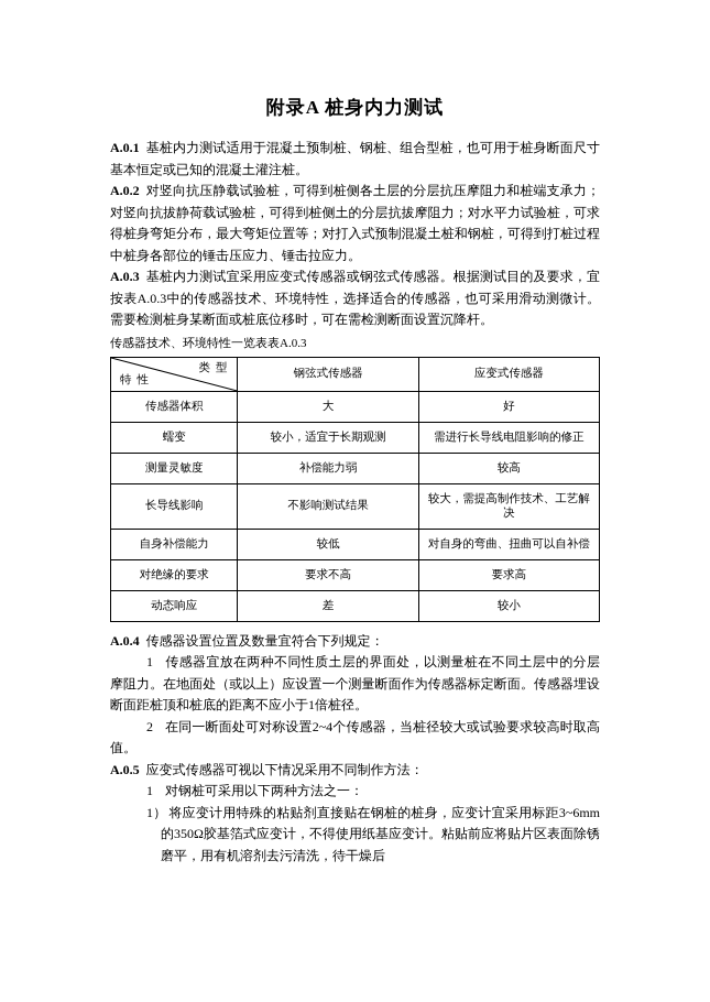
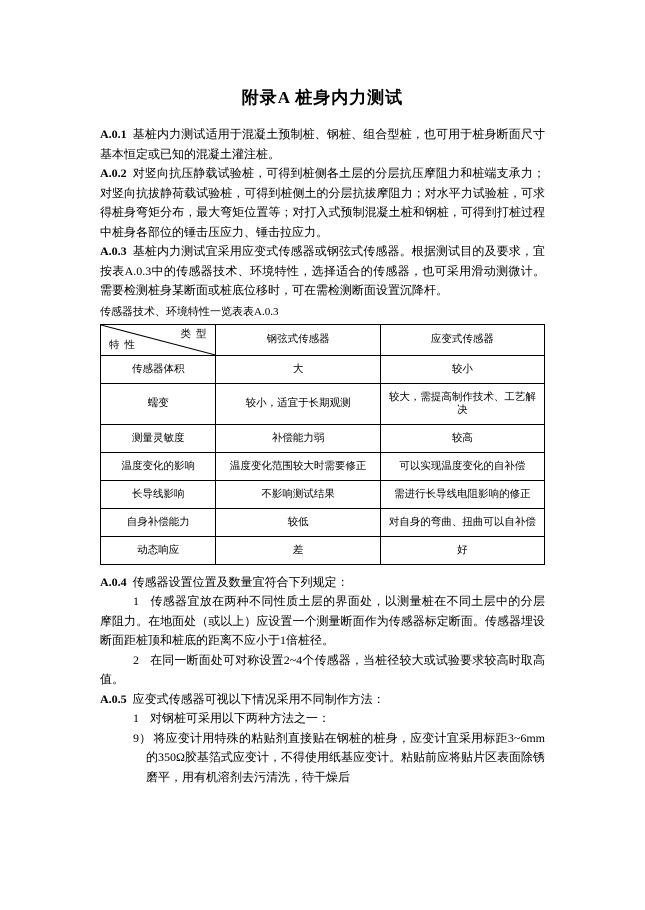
  附录A 桩身内力测试
  A.0.1 基桩内力测试适用于混凝土预制桩、钢桩、组合型桩，也可用于桩身断面尺寸基本恒定或已知的混凝土灌注桩。
  A.0.2 对竖向抗压静载试验桩，可得到桩侧各土层的分层抗压摩阻力和桩端支承力；对竖向抗拔静荷载试验桩，可得到桩侧土的分层抗拔摩阻力；对水平力试验桩，可求得桩身弯矩分布，最大弯矩位置等；对打入式预制混凝土桩和钢桩，可得到打桩过程中桩身各部位的锤击压应力、锤击拉应力。
  A.0.3 基桩内力测试宜采用应变式传感器或钢弦式传感器。根据测试目的及要求，宜按表A.0.3中的传感器技术、环境特性，选择适合的传感器，也可采用滑动测微计。需要检测桩身某断面或桩底位移时，可在需检测断面设置沉降杆。
  传感器技术、环境特性一览表表A.0.3
  类型 特性	钢弦式传感器	应变式传感器
- 传感器体积	大	好
+ 传感器体积	大	较小
- 蠕变	较小，适宜于长期观测	需进行长导线电阻影响的修正
+ 蠕变	较小，适宜于长期观测	较大，需提高制作技术、工艺解决
  测量灵敏度	补偿能力弱	较高
+ 温度变化的影响	温度变化范围较大时需要修正	可以实现温度变化的自补偿
- 长导线影响	不影响测试结果	较大，需提高制作技术、工艺解决
+ 长导线影响	不影响测试结果	需进行长导线电阻影响的修正
  自身补偿能力	较低	对自身的弯曲、扭曲可以自补偿
- 对绝缘的要求	要求不高	要求高
- 动态响应	差	较小
+ 动态响应	差	好
  A.0.4 传感器设置位置及数量宜符合下列规定：
  1 传感器宜放在两种不同性质土层的界面处，以测量桩在不同土层中的分层摩阻力。在地面处（或以上）应设置一个测量断面作为传感器标定断面。传感器埋设断面距桩顶和桩底的距离不应小于1倍桩径。
  2 在同一断面处可对称设置2~4个传感器，当桩径较大或试验要求较高时取高值。
  A.0.5 应变式传感器可视以下情况采用不同制作方法：
  1 对钢桩可采用以下两种方法之一：
- 1） 将应变计用特殊的粘贴剂直接贴在钢桩的桩身，应变计宜采用标距3~6mm的350Ω胶基箔式应变计，不得使用纸基应变计。粘贴前应将贴片区表面除锈磨平，用有机溶剂去污清洗，待干燥后
+ 9） 将应变计用特殊的粘贴剂直接贴在钢桩的桩身，应变计宜采用标距3~6mm的350Ω胶基箔式应变计，不得使用纸基应变计。粘贴前应将贴片区表面除锈磨平，用有机溶剂去污清洗，待干燥后
